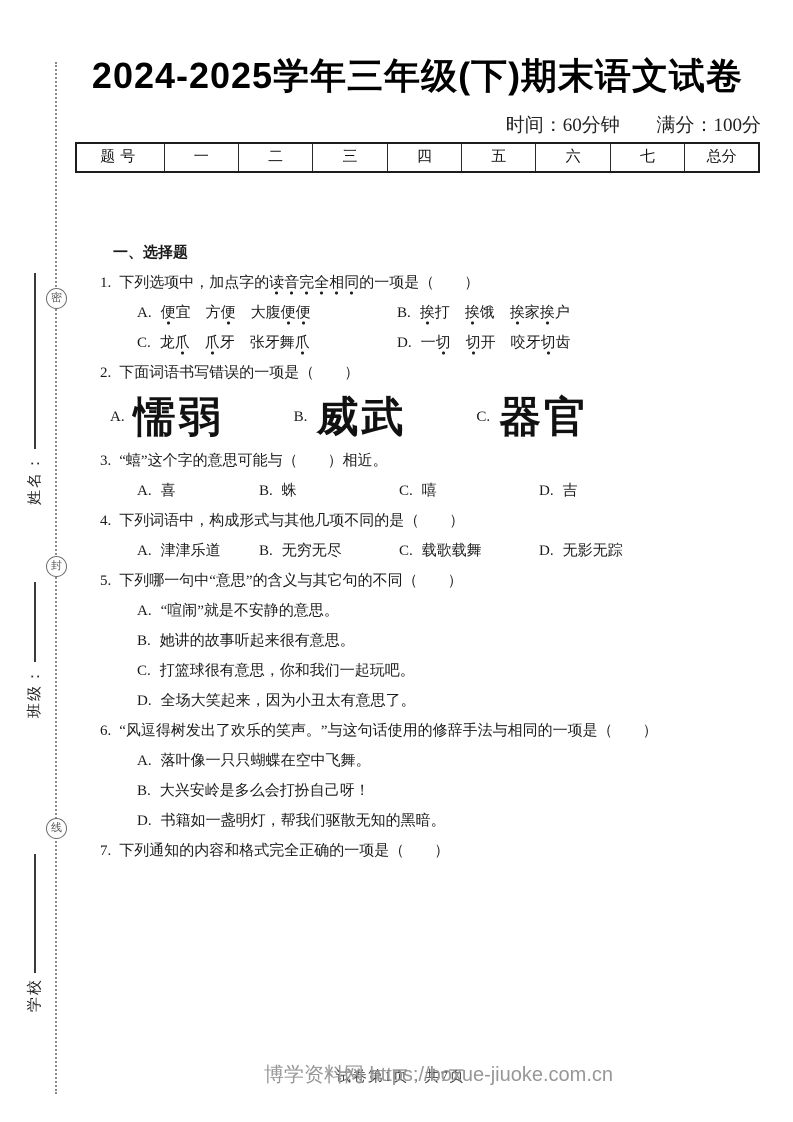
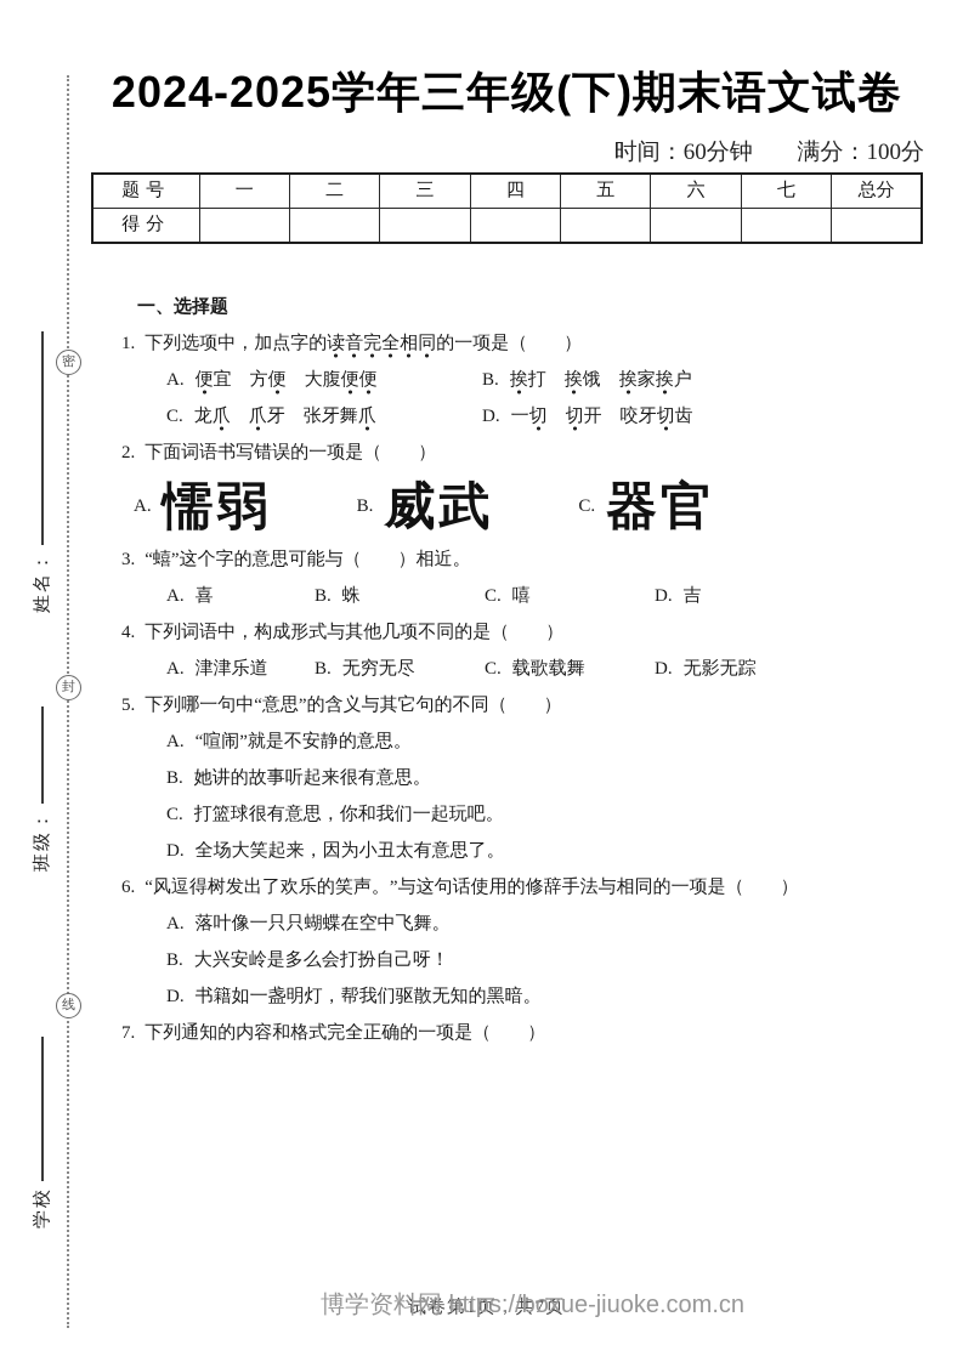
  2024-2025学年三年级(下)期末语文试卷
  时间：60分钟 满分：100分
  题号	一	二	三	四	五	六	七	总分
+ 得分
  一、选择题
  1. 下列选项中，加点字的读音完全相同的一项是（ ）
  A. 便宜 方便 大腹便便
  B. 挨打 挨饿 挨家挨户
  C. 龙爪 爪牙 张牙舞爪
  D. 一切 切开 咬牙切齿
  2. 下面词语书写错误的一项是（ ）
  A.
  懦弱
  B.
  威武
  C.
  器官
  3. “蟢”这个字的意思可能与（ ）相近。
  A. 喜
  B. 蛛
  C. 嘻
  D. 吉
  4. 下列词语中，构成形式与其他几项不同的是（ ）
  A. 津津乐道
  B. 无穷无尽
  C. 载歌载舞
  D. 无影无踪
  5. 下列哪一句中“意思”的含义与其它句的不同（ ）
  A. “喧闹”就是不安静的意思。
  B. 她讲的故事听起来很有意思。
  C. 打篮球很有意思，你和我们一起玩吧。
  D. 全场大笑起来，因为小丑太有意思了。
  6. “风逗得树发出了欢乐的笑声。”与这句话使用的修辞手法与相同的一项是（ ）
  A. 落叶像一只只蝴蝶在空中飞舞。
  B. 大兴安岭是多么会打扮自己呀！
  D. 书籍如一盏明灯，帮我们驱散无知的黑暗。
  7. 下列通知的内容和格式完全正确的一项是（ ）
  试卷第1页，共7页
  博学资料网 https://boxue-jiuoke.com.cn
  密
  封
  线
